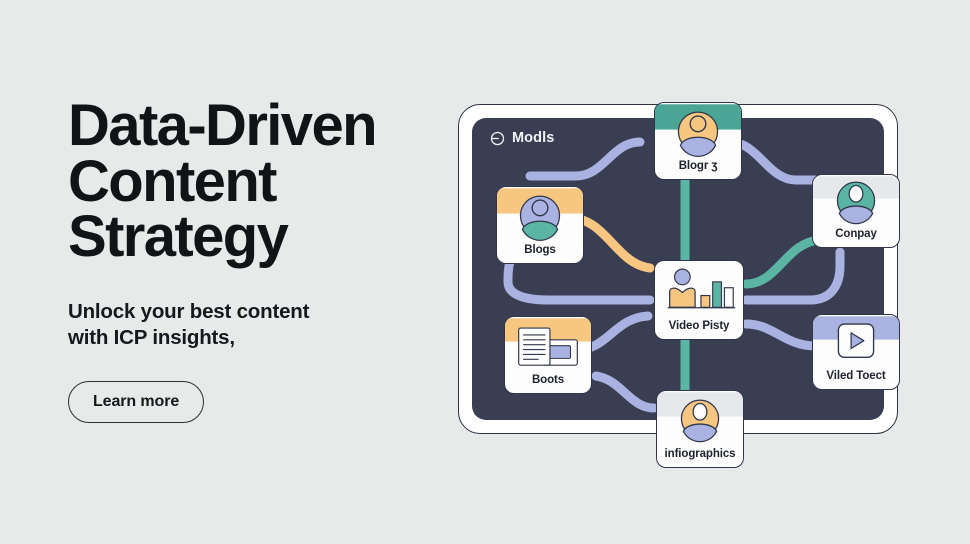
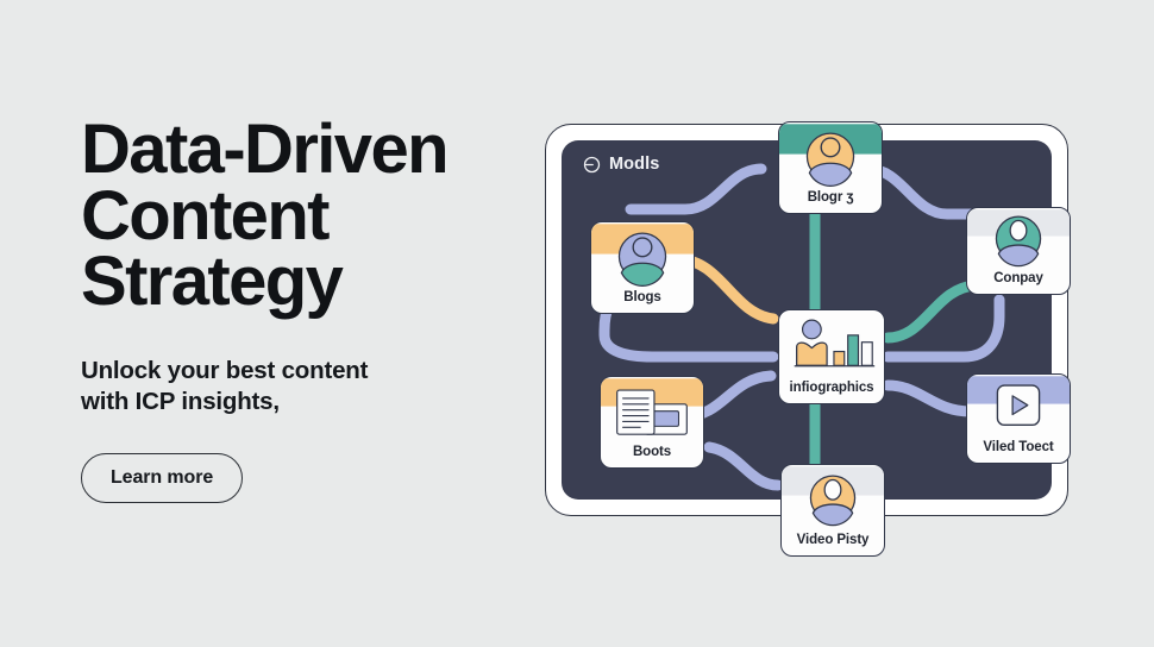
  Data-Driven
  Content
  Strategy
  Unlock your best content
  with ICP insights,
  Learn more
  Modls
  Blogr ʒ
  Blogs
  Boots
- Video Pisty
+ infiographics
  Conpay
  Viled Toect
- infiographics
+ Video Pisty
